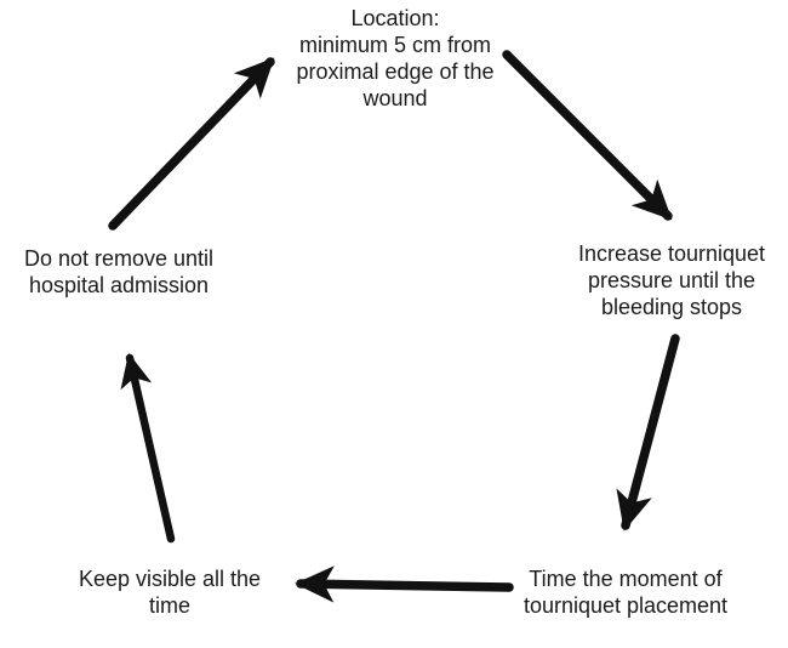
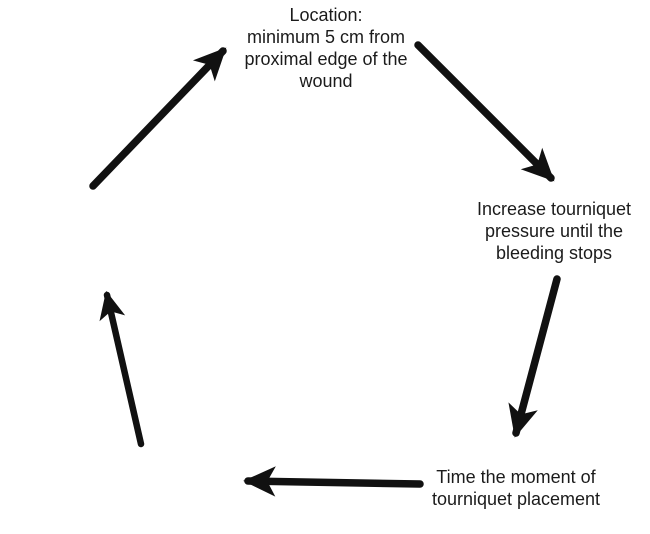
  Location:
  minimum 5 cm from
  proximal edge of the
  wound
  Increase tourniquet
  pressure until the
  bleeding stops
  Time the moment of
  tourniquet placement
- Keep visible all the
- time
- Do not remove until
- hospital admission
